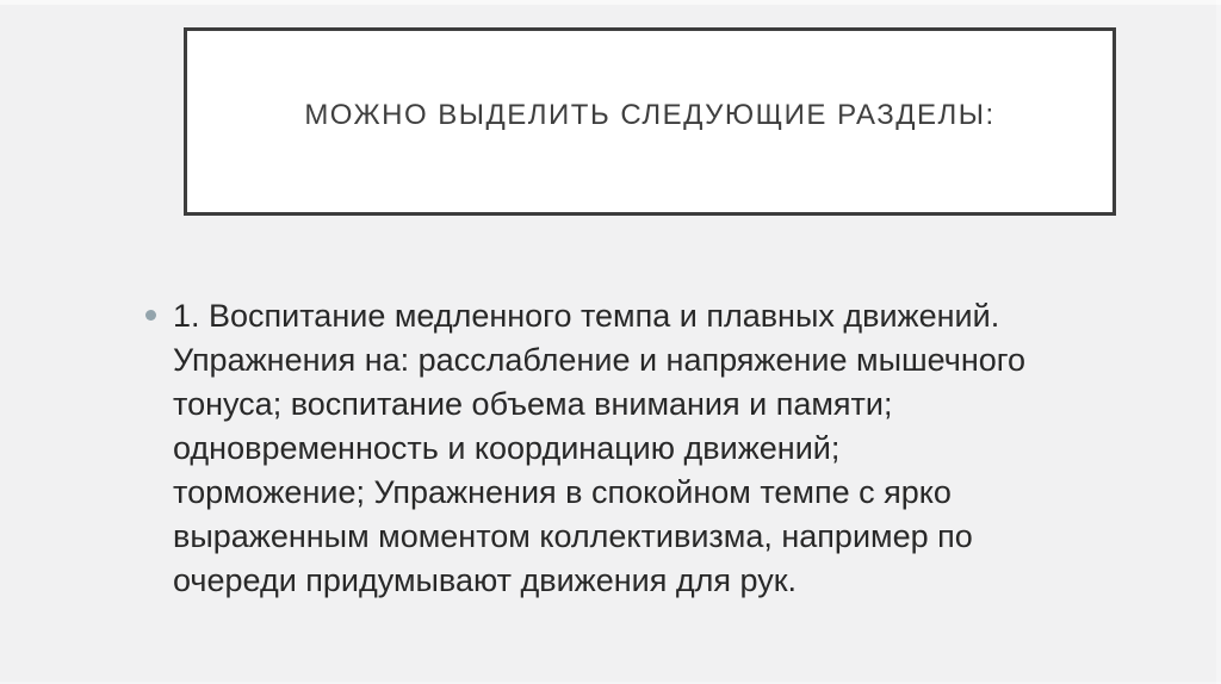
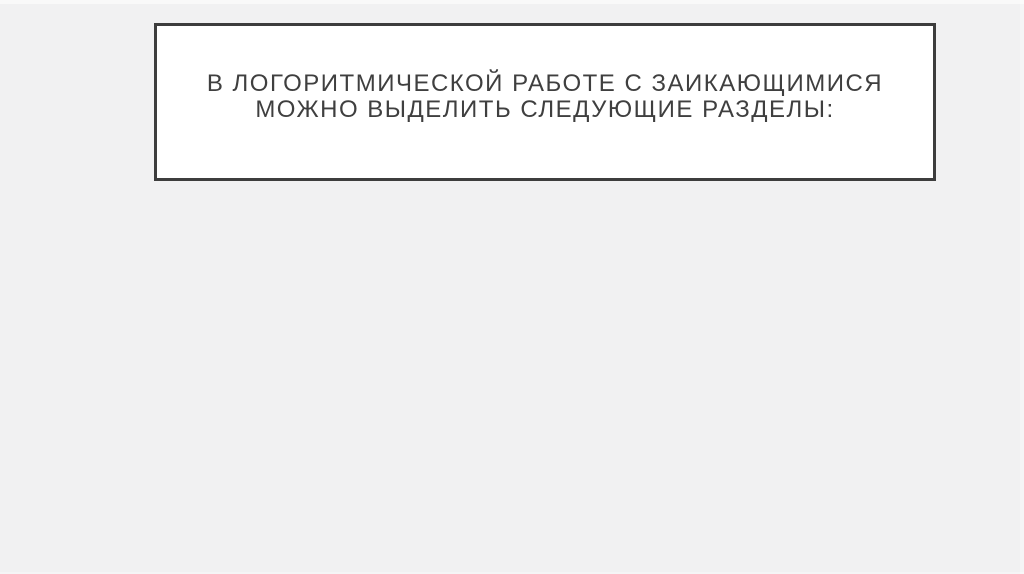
+ В ЛОГОРИТМИЧЕСКОЙ РАБОТЕ С ЗАИКАЮЩИМИСЯ
  МОЖНО ВЫДЕЛИТЬ СЛЕДУЮЩИЕ РАЗДЕЛЫ:
- 1. Воспитание медленного темпа и плавных движений.
- Упражнения на: расслабление и напряжение мышечного
- тонуса; воспитание объема внимания и памяти;
- одновременность и координацию движений;
- торможение; Упражнения в спокойном темпе с ярко
- выраженным моментом коллективизма, например по
- очереди придумывают движения для рук.
